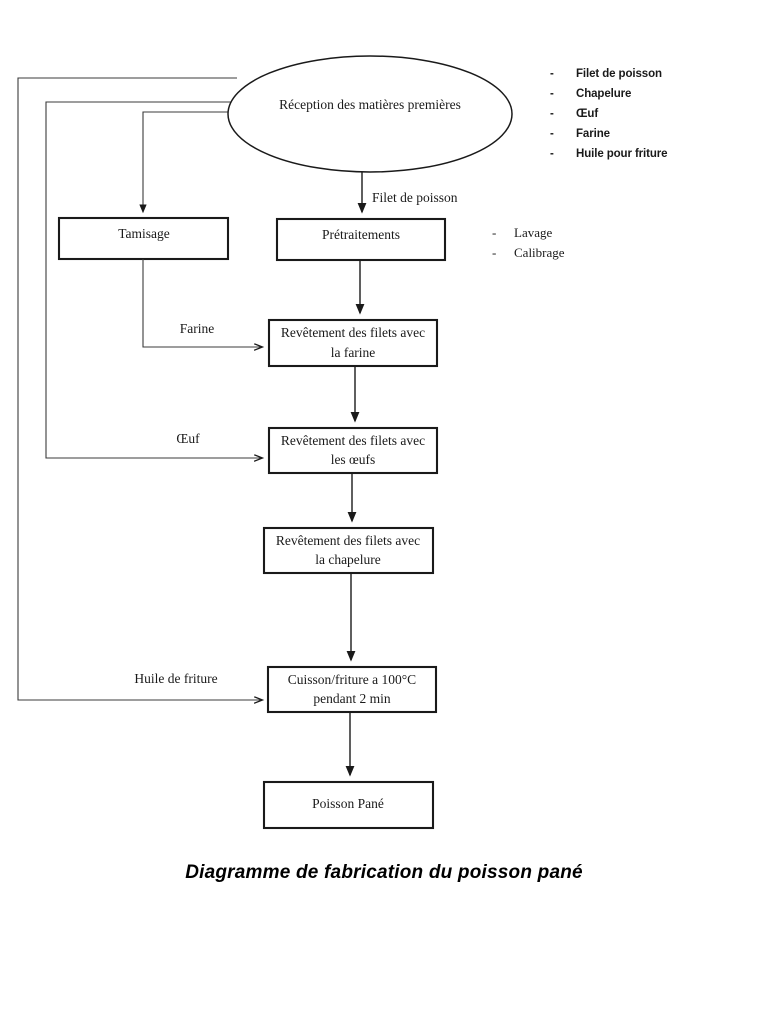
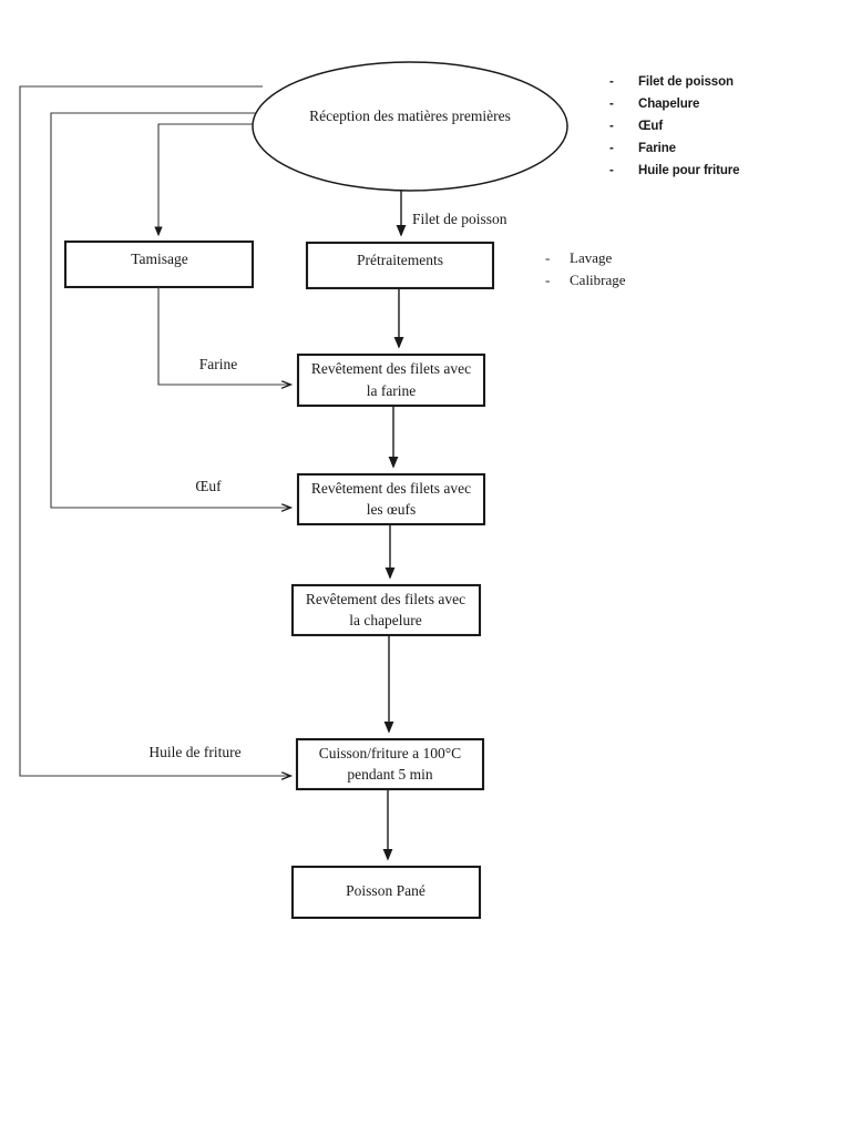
  Réception des matières premières
  Tamisage
  Prétraitements
  Revêtement des filets avec
  la farine
  Revêtement des filets avec
  les œufs
  Revêtement des filets avec
  la chapelure
  Cuisson/friture a 100°C
- pendant 2 min
+ pendant 5 min
  Poisson Pané
  Filet de poisson
  Farine
  Œuf
  Huile de friture
  - Filet de poisson
  - Chapelure
  - Œuf
  - Farine
  - Huile pour friture
  - Lavage
  - Calibrage
- Diagramme de fabrication du poisson pané
